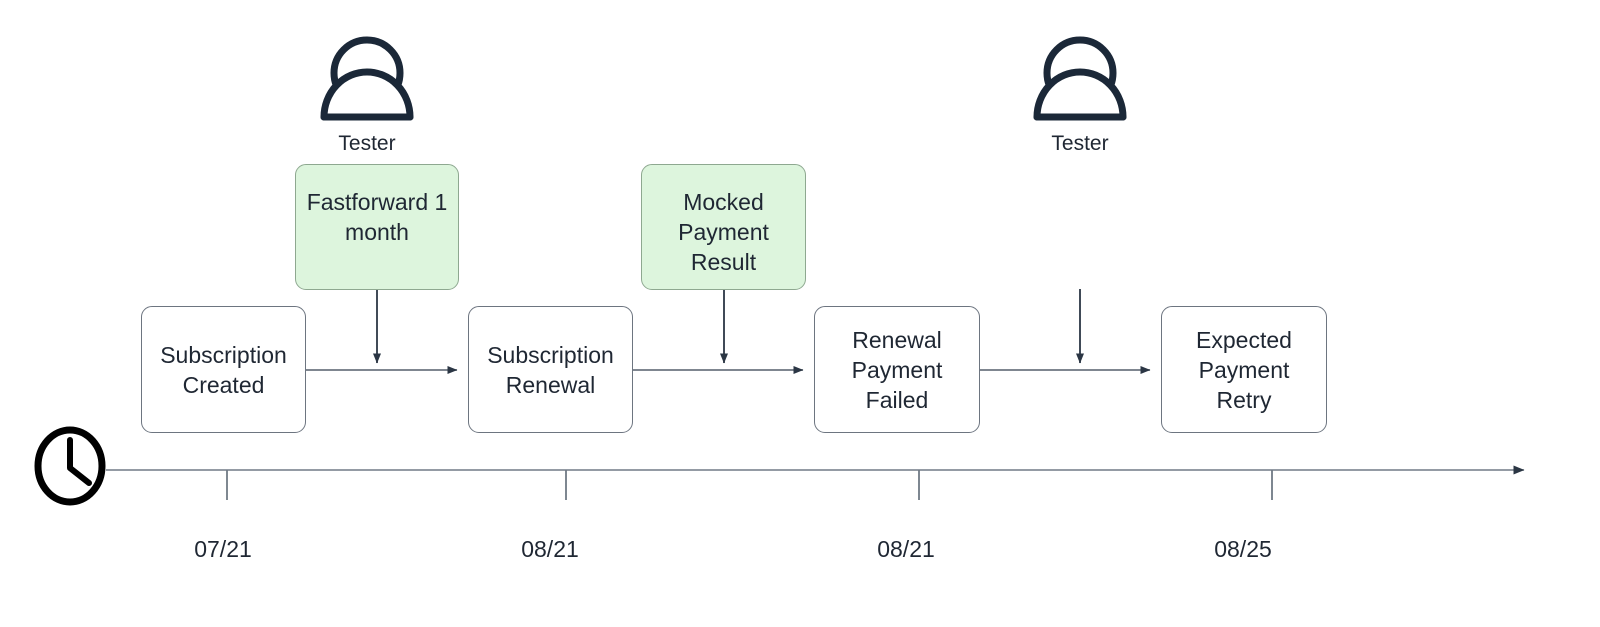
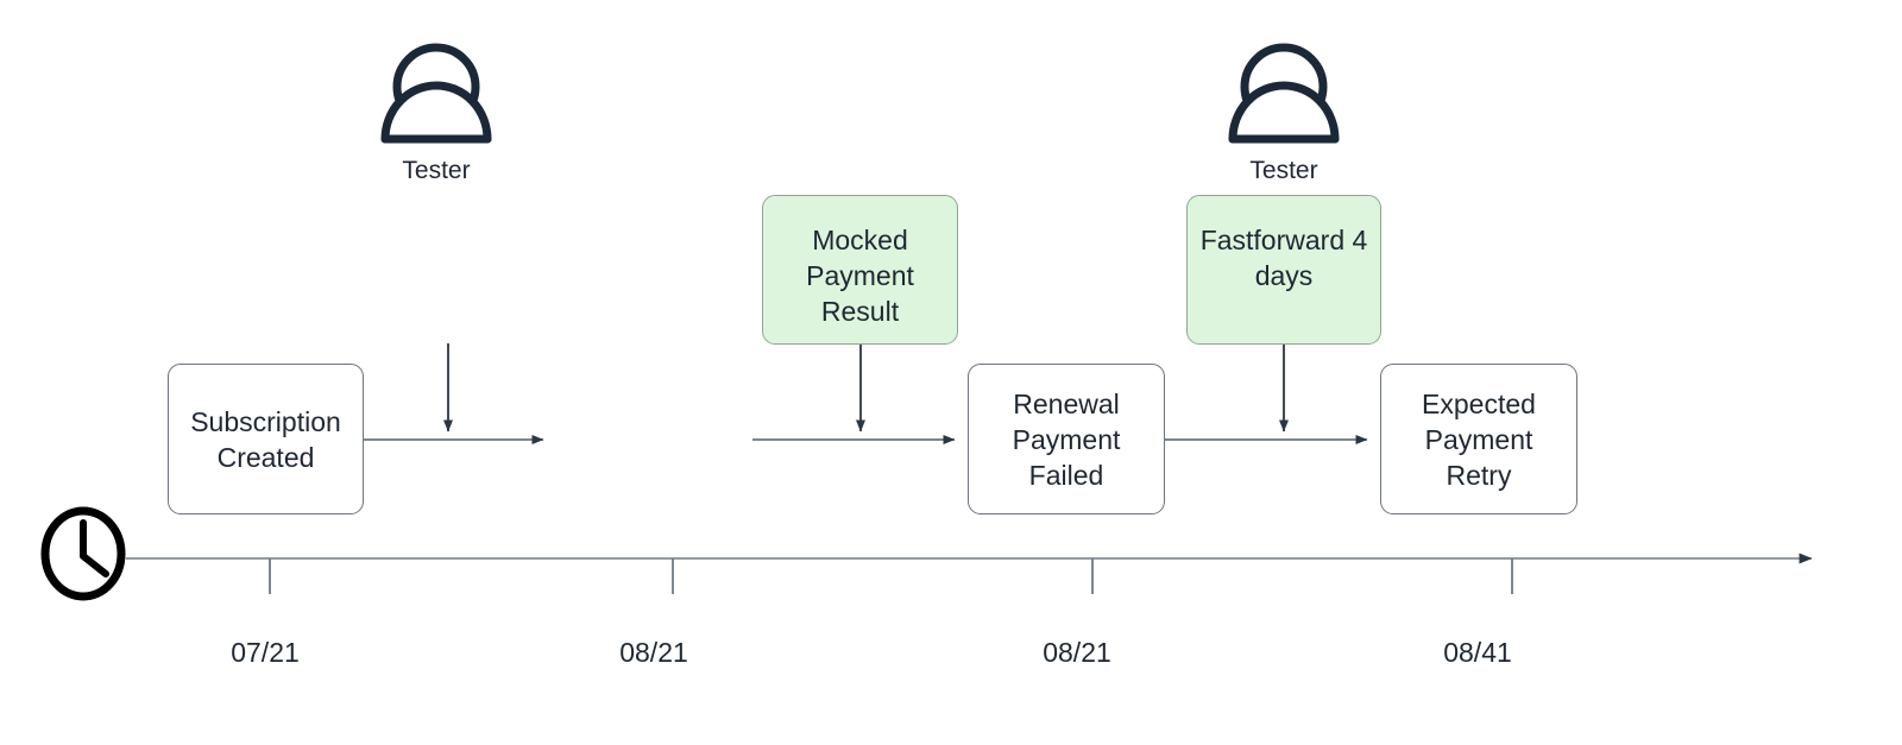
  Tester
  Tester
- Fastforward 1 month
  Mocked Payment Result
+ Fastforward 4 days
  Subscription Created
- Subscription Renewal
  Renewal Payment Failed
  Expected Payment Retry
  07/21
  08/21
  08/21
- 08/25
+ 08/41
